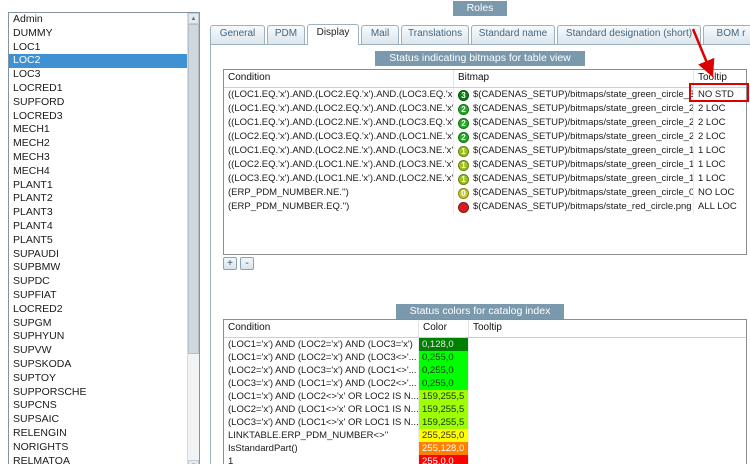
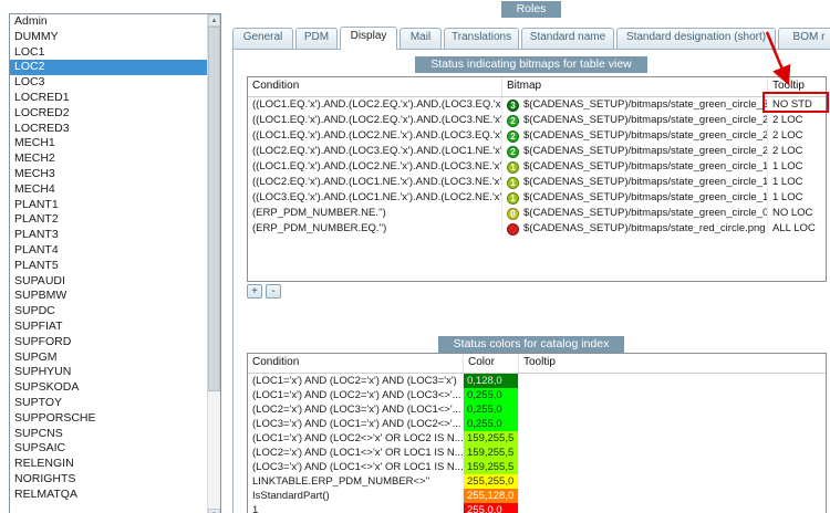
  Roles
  Admin
  DUMMY
  LOC1
  LOC2
  LOC3
  LOCRED1
- SUPFORD
+ LOCRED2
  LOCRED3
  MECH1
  MECH2
  MECH3
  MECH4
  PLANT1
  PLANT2
  PLANT3
  PLANT4
  PLANT5
  SUPAUDI
  SUPBMW
  SUPDC
  SUPFIAT
- LOCRED2
+ SUPFORD
  SUPGM
  SUPHYUN
- SUPVW
  SUPSKODA
  SUPTOY
  SUPPORSCHE
  SUPCNS
  SUPSAIC
  RELENGIN
  NORIGHTS
  RELMATQA
  General
  PDM
  Display
  Mail
  Translations
  Standard name
  Standard designation (short)
  BOM r
  Status indicating bitmaps for table view
  Condition
  Bitmap
  Tooltip
  ((LOC1.EQ.'x').AND.(LOC2.EQ.'x').AND.(LOC3.EQ.'x'
  3
  $(CADENAS_SETUP)/bitmaps/state_green_circle_3
  NO STD
  ((LOC1.EQ.'x').AND.(LOC2.EQ.'x').AND.(LOC3.NE.'x'
  2
  $(CADENAS_SETUP)/bitmaps/state_green_circle_2
  2 LOC
  ((LOC1.EQ.'x').AND.(LOC2.NE.'x').AND.(LOC3.EQ.'x'
  2
  $(CADENAS_SETUP)/bitmaps/state_green_circle_2
  2 LOC
  ((LOC2.EQ.'x').AND.(LOC3.EQ.'x').AND.(LOC1.NE.'x'
  2
  $(CADENAS_SETUP)/bitmaps/state_green_circle_2
  2 LOC
  ((LOC1.EQ.'x').AND.(LOC2.NE.'x').AND.(LOC3.NE.'x'
  1
  $(CADENAS_SETUP)/bitmaps/state_green_circle_1
  1 LOC
  ((LOC2.EQ.'x').AND.(LOC1.NE.'x').AND.(LOC3.NE.'x'
  1
  $(CADENAS_SETUP)/bitmaps/state_green_circle_1
  1 LOC
  ((LOC3.EQ.'x').AND.(LOC1.NE.'x').AND.(LOC2.NE.'x'
  1
  $(CADENAS_SETUP)/bitmaps/state_green_circle_1
  1 LOC
  (ERP_PDM_NUMBER.NE.'')
  0
  $(CADENAS_SETUP)/bitmaps/state_green_circle_0
  NO LOC
  (ERP_PDM_NUMBER.EQ.'')
  $(CADENAS_SETUP)/bitmaps/state_red_circle.png
  ALL LOC
  +
  -
  Status colors for catalog index
  Condition
  Color
  Tooltip
  (LOC1='x') AND (LOC2='x') AND (LOC3='x')
  0,128,0
  (LOC1='x') AND (LOC2='x') AND (LOC3<>'...
  0,255,0
  (LOC2='x') AND (LOC3='x') AND (LOC1<>'...
  0,255,0
  (LOC3='x') AND (LOC1='x') AND (LOC2<>'...
  0,255,0
  (LOC1='x') AND (LOC2<>'x' OR LOC2 IS N...
  159,255,5
  (LOC2='x') AND (LOC1<>'x' OR LOC1 IS N...
  159,255,5
  (LOC3='x') AND (LOC1<>'x' OR LOC1 IS N...
  159,255,5
  LINKTABLE.ERP_PDM_NUMBER<>''
  255,255,0
  IsStandardPart()
  255,128,0
  1
  255,0,0
